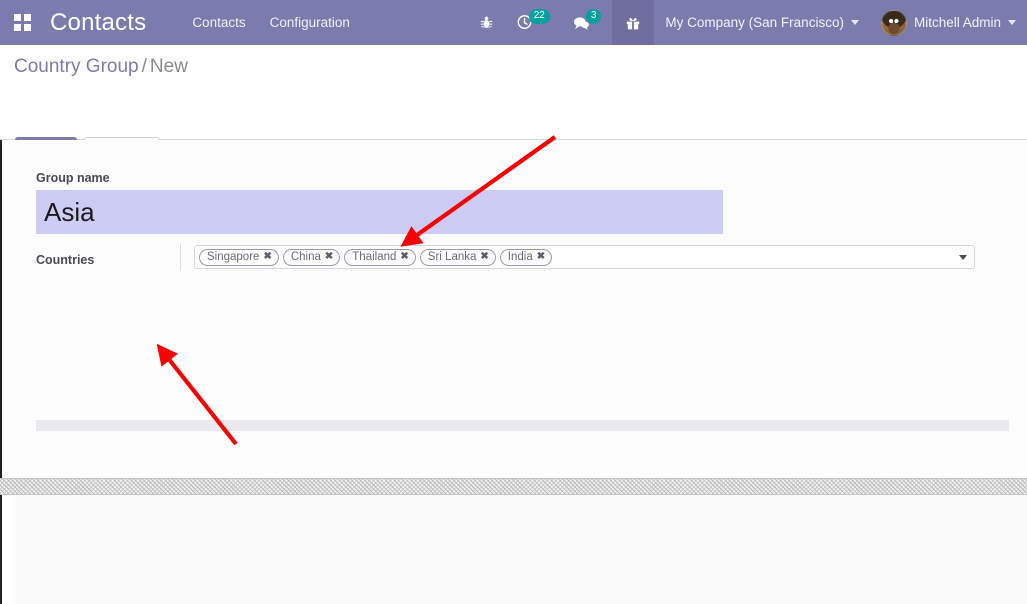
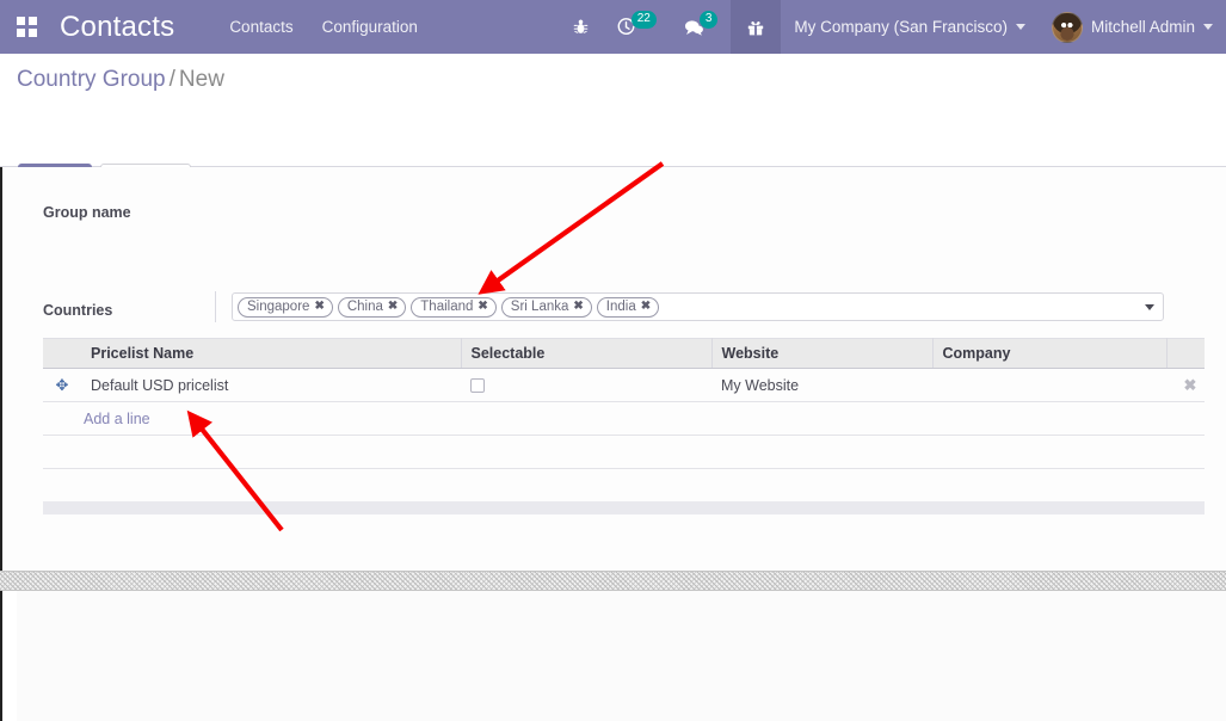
  Contacts
  Contacts
  Configuration
  22
  3
  My Company (San Francisco)
  Mitchell Admin
  Country Group / New
  Group name
- Asia
  Countries
  Singapore
  ✖
  China
  ✖
  Thailand
  ✖
  Sri Lanka
  ✖
  India
  ✖
+ 	Pricelist Name	Selectable	Website	Company
+ ✥	Default USD pricelist		My Website		✖
+ Add a line
